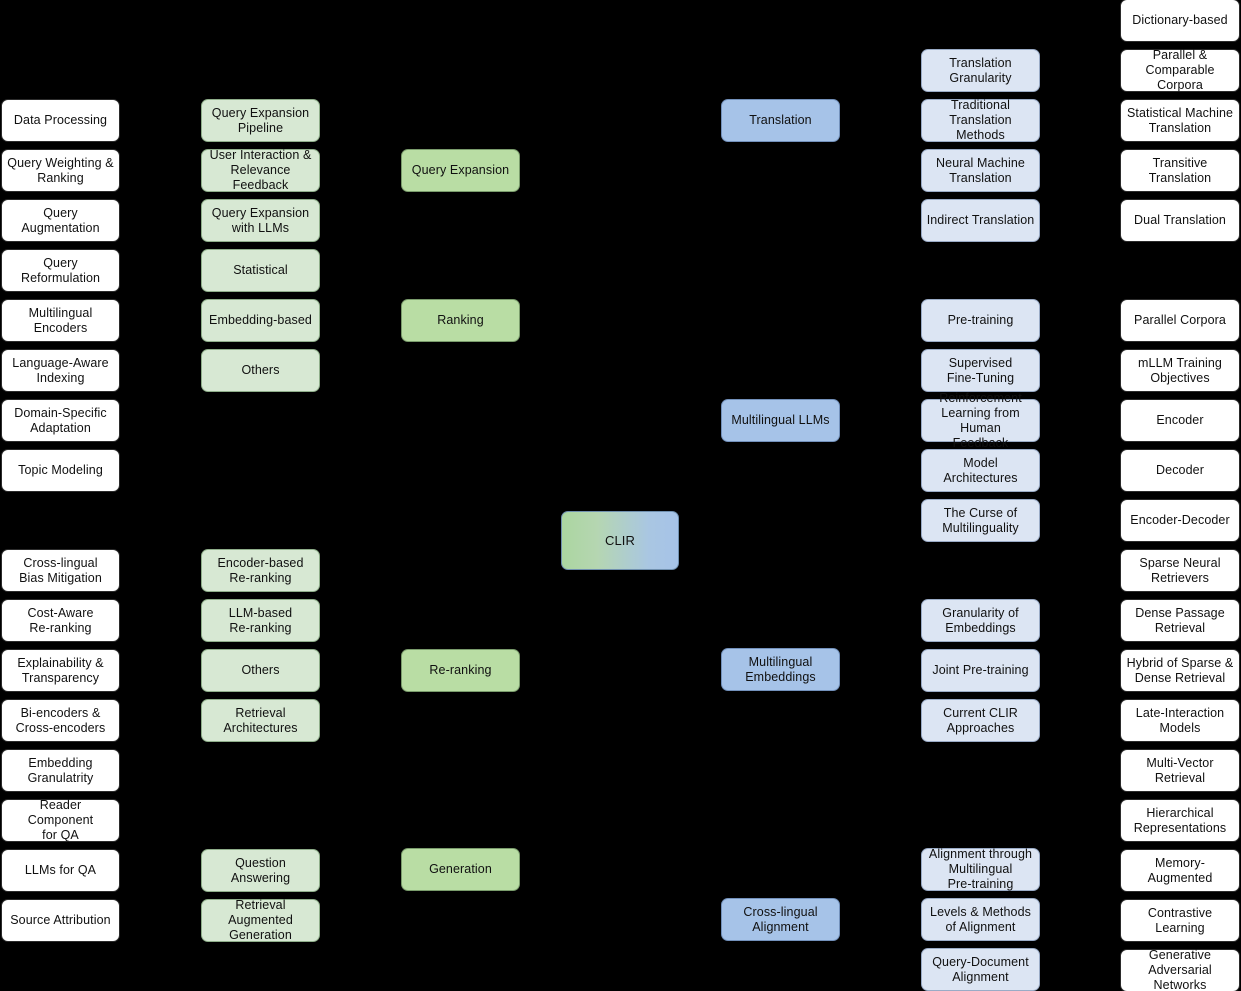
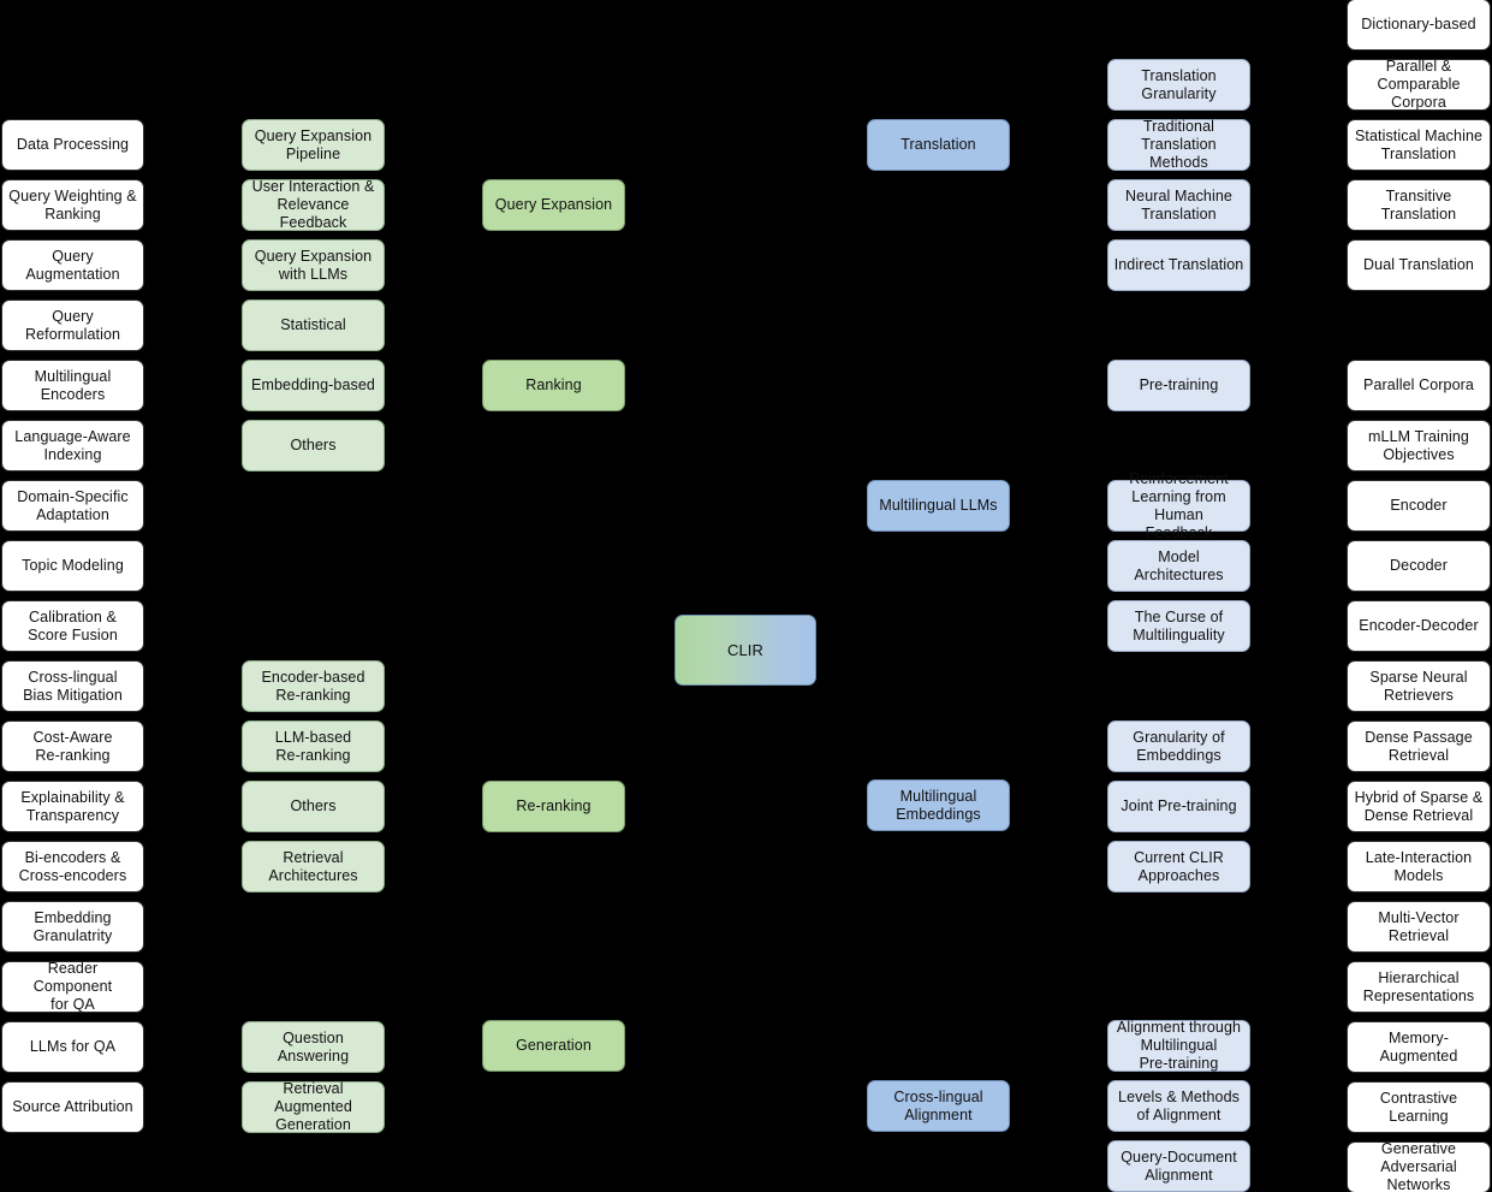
  CLIR
  Data Processing
  Query Weighting &
  Ranking
  Query Augmentation
  Query Reformulation
  Multilingual
  Encoders
  Language-Aware
  Indexing
  Domain-Specific
  Adaptation
  Topic Modeling
+ Calibration &
+ Score Fusion
  Cross-lingual
  Bias Mitigation
  Cost-Aware
  Re-ranking
  Explainability &
  Transparency
  Bi-encoders &
  Cross-encoders
  Embedding
  Granulatrity
  Reader Component
  for QA
  LLMs for QA
  Source Attribution
  Query Expansion
  Pipeline
  User Interaction &
  Relevance Feedback
  Query Expansion
  with LLMs
  Statistical
  Embedding-based
  Others
  Encoder-based
  Re-ranking
  LLM-based
  Re-ranking
  Others
  Retrieval
  Architectures
  Question Answering
  Retrieval Augmented
  Generation
  Query Expansion
  Ranking
  Re-ranking
  Generation
  Translation
  Multilingual LLMs
  Multilingual
  Embeddings
  Cross-lingual
  Alignment
  Translation
  Granularity
  Traditional Translation
  Methods
  Neural Machine
  Translation
  Indirect Translation
  Pre-training
- Supervised
- Fine-Tuning
  Reinforcement
  Learning from Human
  Feedback
  Model Architectures
  The Curse of
  Multilinguality
  Granularity of
  Embeddings
  Joint Pre-training
  Current CLIR
  Approaches
  Alignment through
  Multilingual
  Pre-training
  Levels & Methods
  of Alignment
  Query-Document
  Alignment
  Dictionary-based
  Parallel &
  Comparable Corpora
  Statistical Machine
  Translation
  Transitive Translation
  Dual Translation
  Parallel Corpora
  mLLM Training
  Objectives
  Encoder
  Decoder
  Encoder-Decoder
  Sparse Neural
  Retrievers
  Dense Passage
  Retrieval
  Hybrid of Sparse &
  Dense Retrieval
  Late-Interaction
  Models
  Multi-Vector
  Retrieval
  Hierarchical
  Representations
  Memory-Augmented
  Contrastive Learning
  Generative
  Adversarial Networks
